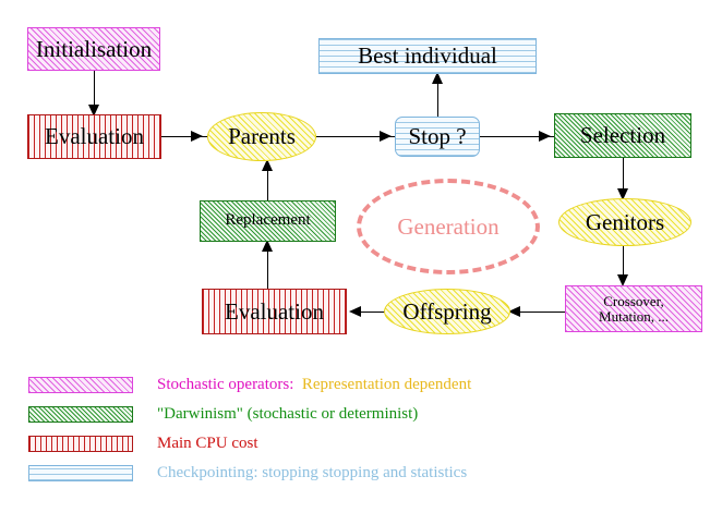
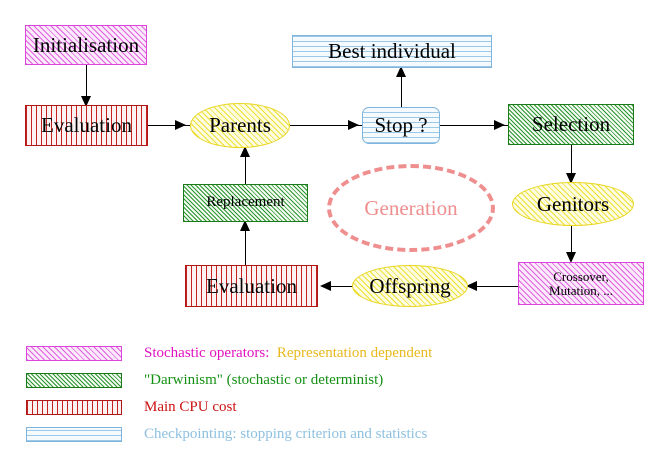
  Generation
  Initialisation
  Evaluation
  Parents
  Best individual
  Stop ?
  Selection
  Genitors
  Crossover,
  Mutation, ...
  Offspring
  Evaluation
  Replacement
  Stochastic operators:
  Representation dependent
  "Darwinism" (stochastic or determinist)
  Main CPU cost
- Checkpointing: stopping stopping and statistics
+ Checkpointing: stopping criterion and statistics
